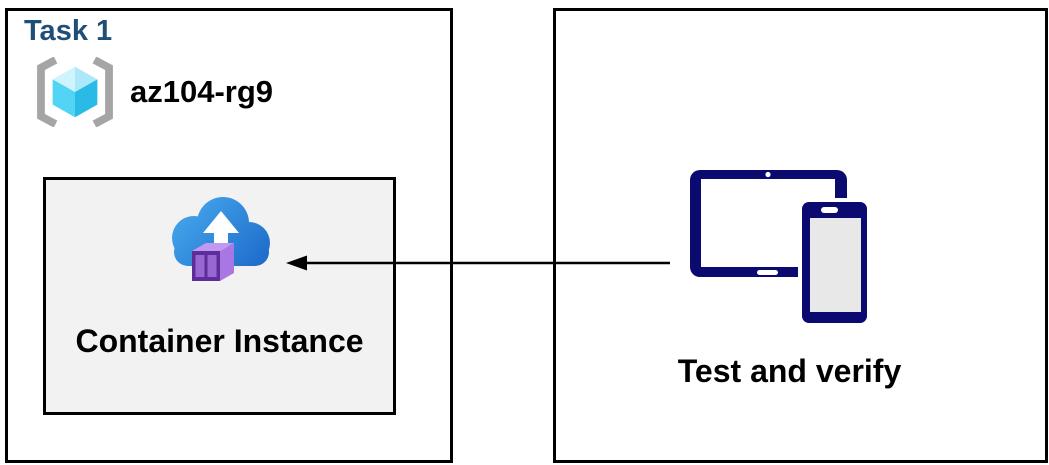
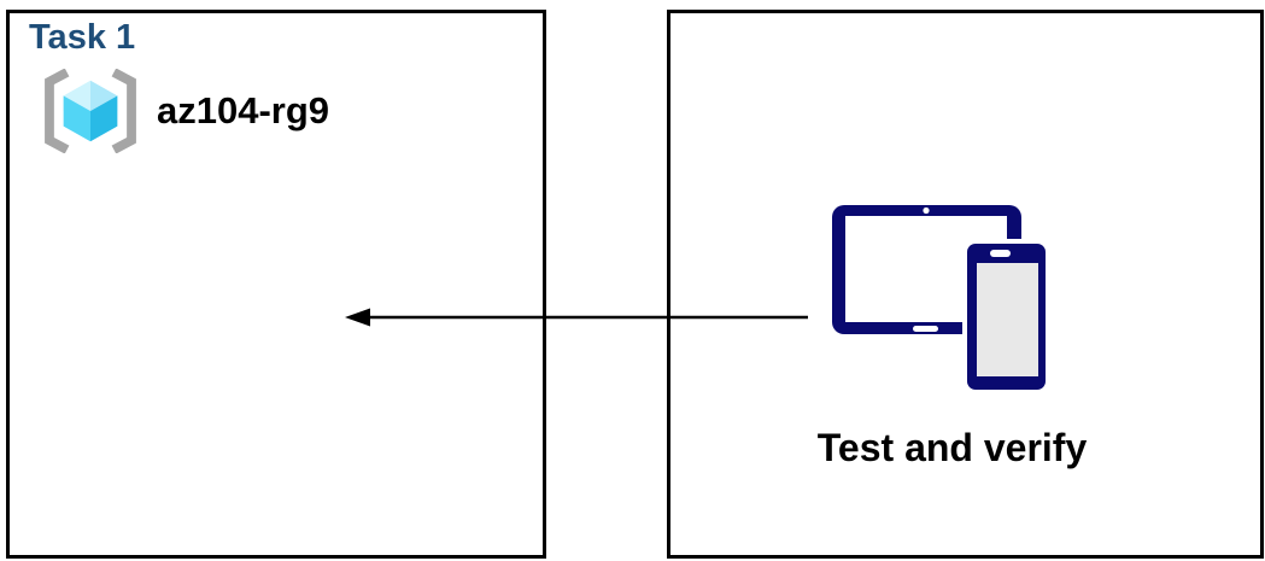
  Task 1
  az104-rg9
- Container Instance
  Test and verify
